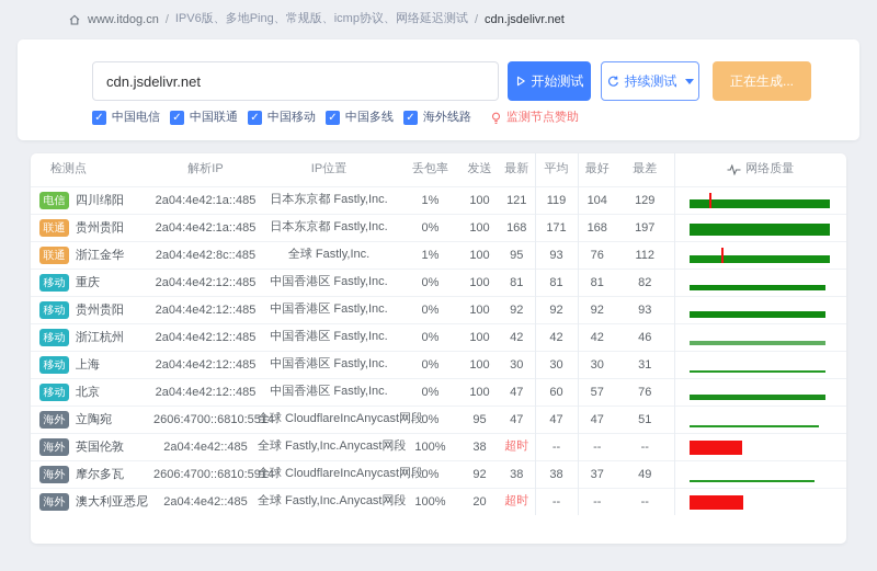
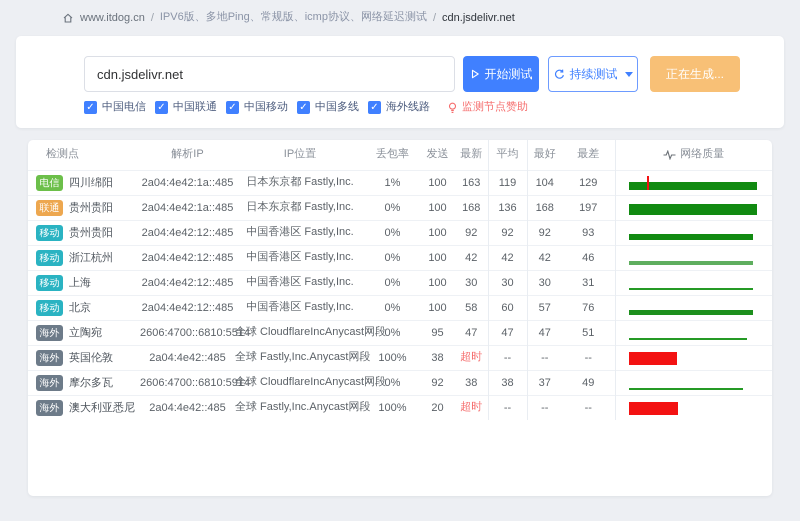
  www.itdog.cn
  /
  IPV6版、多地Ping、常规版、icmp协议、网络延迟测试
  /
  cdn.jsdelivr.net
  cdn.jsdelivr.net
  开始测试
  持续测试
  正在生成...
  ✓
  中国电信
  ✓
  中国联通
  ✓
  中国移动
  ✓
  中国多线
  ✓
  海外线路
  监测节点赞助
  检测点	解析IP	IP位置	丢包率	发送	最新	平均	最好	最差	网络质量
- 电信 四川绵阳	2a04:4e42:1a::485	日本东京都 Fastly,Inc.	1%	100	121	119	104	129
+ 电信 四川绵阳	2a04:4e42:1a::485	日本东京都 Fastly,Inc.	1%	100	163	119	104	129
- 联通 贵州贵阳	2a04:4e42:1a::485	日本东京都 Fastly,Inc.	0%	100	168	171	168	197
+ 联通 贵州贵阳	2a04:4e42:1a::485	日本东京都 Fastly,Inc.	0%	100	168	136	168	197
- 联通 浙江金华	2a04:4e42:8c::485	全球 Fastly,Inc.	1%	100	95	93	76	112
- 移动 重庆	2a04:4e42:12::485	中国香港区 Fastly,Inc.	0%	100	81	81	81	82
  移动 贵州贵阳	2a04:4e42:12::485	中国香港区 Fastly,Inc.	0%	100	92	92	92	93
  移动 浙江杭州	2a04:4e42:12::485	中国香港区 Fastly,Inc.	0%	100	42	42	42	46
  移动 上海	2a04:4e42:12::485	中国香港区 Fastly,Inc.	0%	100	30	30	30	31
- 移动 北京	2a04:4e42:12::485	中国香港区 Fastly,Inc.	0%	100	47	60	57	76
+ 移动 北京	2a04:4e42:12::485	中国香港区 Fastly,Inc.	0%	100	58	60	57	76
  海外 立陶宛	2606:4700::6810:55	全球 CloudflareIncAnycast网段	0%	95	47	47	47	51
  海外 英国伦敦	2a04:4e42::485	全球 Fastly,Inc.Anycast网段	100%	38	超时	--	--	--
  海外 摩尔多瓦	2606:4700::6810:59	全球 CloudflareIncAnycast网段	0%	92	38	38	37	49
  海外 澳大利亚悉尼	2a04:4e42::485	全球 Fastly,Inc.Anycast网段	100%	20	超时	--	--	--
